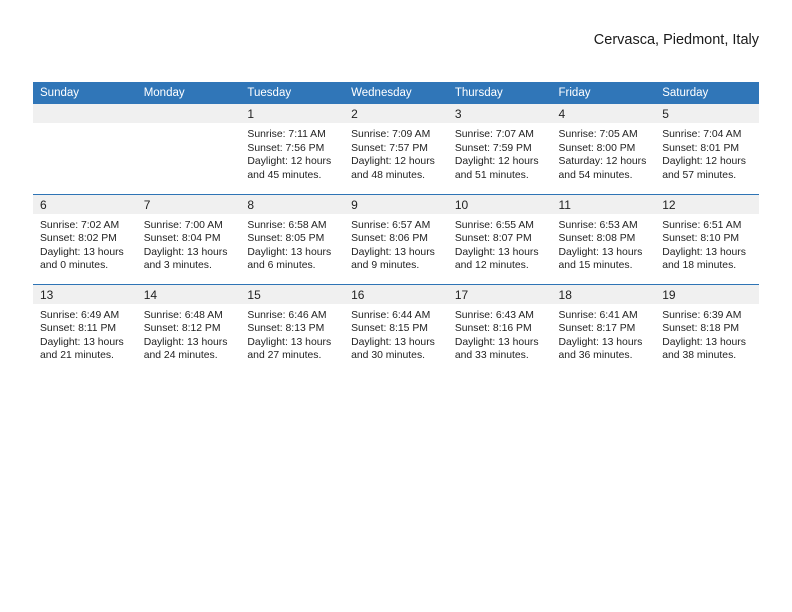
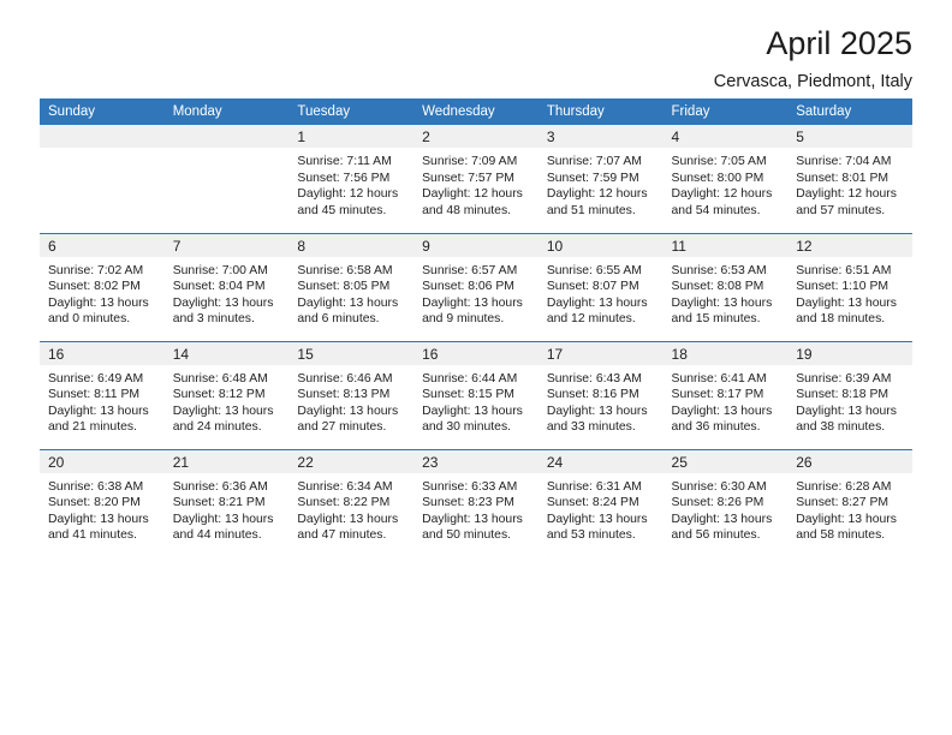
+ April 2025
  Cervasca, Piedmont, Italy
  Sunday	Monday	Tuesday	Wednesday	Thursday	Friday	Saturday
- 		1Sunrise: 7:11 AMSunset: 7:56 PMDaylight: 12 hours and 45 minutes.	2Sunrise: 7:09 AMSunset: 7:57 PMDaylight: 12 hours and 48 minutes.	3Sunrise: 7:07 AMSunset: 7:59 PMDaylight: 12 hours and 51 minutes.	4Sunrise: 7:05 AMSunset: 8:00 PMSaturday: 12 hours and 54 minutes.	5Sunrise: 7:04 AMSunset: 8:01 PMDaylight: 12 hours and 57 minutes.
+ 		1Sunrise: 7:11 AMSunset: 7:56 PMDaylight: 12 hours and 45 minutes.	2Sunrise: 7:09 AMSunset: 7:57 PMDaylight: 12 hours and 48 minutes.	3Sunrise: 7:07 AMSunset: 7:59 PMDaylight: 12 hours and 51 minutes.	4Sunrise: 7:05 AMSunset: 8:00 PMDaylight: 12 hours and 54 minutes.	5Sunrise: 7:04 AMSunset: 8:01 PMDaylight: 12 hours and 57 minutes.
- 6Sunrise: 7:02 AMSunset: 8:02 PMDaylight: 13 hours and 0 minutes.	7Sunrise: 7:00 AMSunset: 8:04 PMDaylight: 13 hours and 3 minutes.	8Sunrise: 6:58 AMSunset: 8:05 PMDaylight: 13 hours and 6 minutes.	9Sunrise: 6:57 AMSunset: 8:06 PMDaylight: 13 hours and 9 minutes.	10Sunrise: 6:55 AMSunset: 8:07 PMDaylight: 13 hours and 12 minutes.	11Sunrise: 6:53 AMSunset: 8:08 PMDaylight: 13 hours and 15 minutes.	12Sunrise: 6:51 AMSunset: 8:10 PMDaylight: 13 hours and 18 minutes.
+ 6Sunrise: 7:02 AMSunset: 8:02 PMDaylight: 13 hours and 0 minutes.	7Sunrise: 7:00 AMSunset: 8:04 PMDaylight: 13 hours and 3 minutes.	8Sunrise: 6:58 AMSunset: 8:05 PMDaylight: 13 hours and 6 minutes.	9Sunrise: 6:57 AMSunset: 8:06 PMDaylight: 13 hours and 9 minutes.	10Sunrise: 6:55 AMSunset: 8:07 PMDaylight: 13 hours and 12 minutes.	11Sunrise: 6:53 AMSunset: 8:08 PMDaylight: 13 hours and 15 minutes.	12Sunrise: 6:51 AMSunset: 1:10 PMDaylight: 13 hours and 18 minutes.
- 13Sunrise: 6:49 AMSunset: 8:11 PMDaylight: 13 hours and 21 minutes.	14Sunrise: 6:48 AMSunset: 8:12 PMDaylight: 13 hours and 24 minutes.	15Sunrise: 6:46 AMSunset: 8:13 PMDaylight: 13 hours and 27 minutes.	16Sunrise: 6:44 AMSunset: 8:15 PMDaylight: 13 hours and 30 minutes.	17Sunrise: 6:43 AMSunset: 8:16 PMDaylight: 13 hours and 33 minutes.	18Sunrise: 6:41 AMSunset: 8:17 PMDaylight: 13 hours and 36 minutes.	19Sunrise: 6:39 AMSunset: 8:18 PMDaylight: 13 hours and 38 minutes.
+ 16Sunrise: 6:49 AMSunset: 8:11 PMDaylight: 13 hours and 21 minutes.	14Sunrise: 6:48 AMSunset: 8:12 PMDaylight: 13 hours and 24 minutes.	15Sunrise: 6:46 AMSunset: 8:13 PMDaylight: 13 hours and 27 minutes.	16Sunrise: 6:44 AMSunset: 8:15 PMDaylight: 13 hours and 30 minutes.	17Sunrise: 6:43 AMSunset: 8:16 PMDaylight: 13 hours and 33 minutes.	18Sunrise: 6:41 AMSunset: 8:17 PMDaylight: 13 hours and 36 minutes.	19Sunrise: 6:39 AMSunset: 8:18 PMDaylight: 13 hours and 38 minutes.
+ 20Sunrise: 6:38 AMSunset: 8:20 PMDaylight: 13 hours and 41 minutes.	21Sunrise: 6:36 AMSunset: 8:21 PMDaylight: 13 hours and 44 minutes.	22Sunrise: 6:34 AMSunset: 8:22 PMDaylight: 13 hours and 47 minutes.	23Sunrise: 6:33 AMSunset: 8:23 PMDaylight: 13 hours and 50 minutes.	24Sunrise: 6:31 AMSunset: 8:24 PMDaylight: 13 hours and 53 minutes.	25Sunrise: 6:30 AMSunset: 8:26 PMDaylight: 13 hours and 56 minutes.	26Sunrise: 6:28 AMSunset: 8:27 PMDaylight: 13 hours and 58 minutes.
